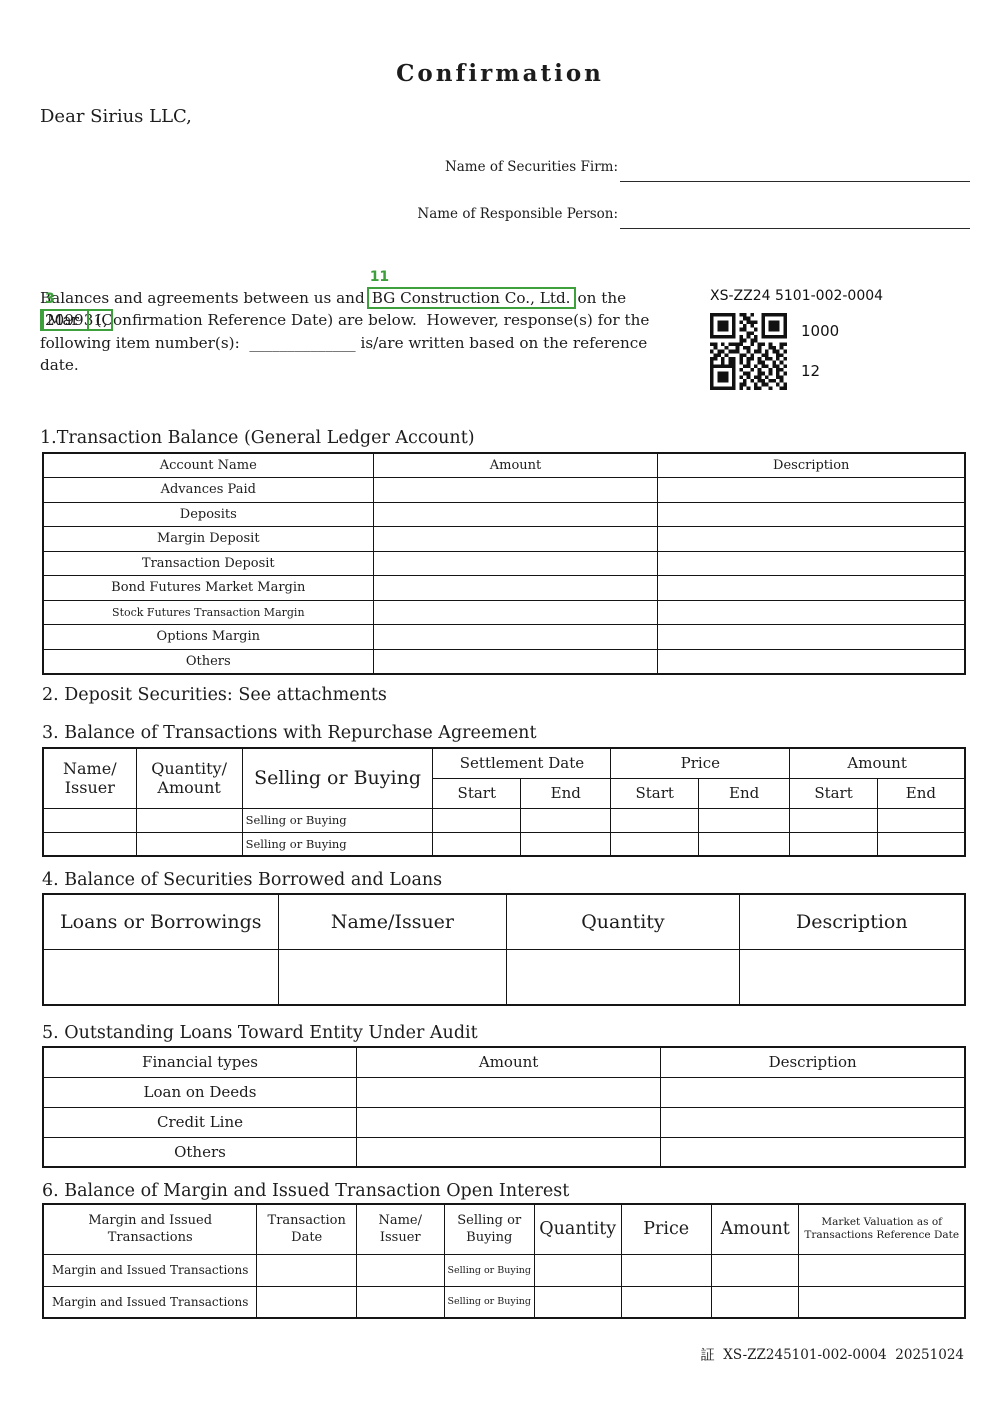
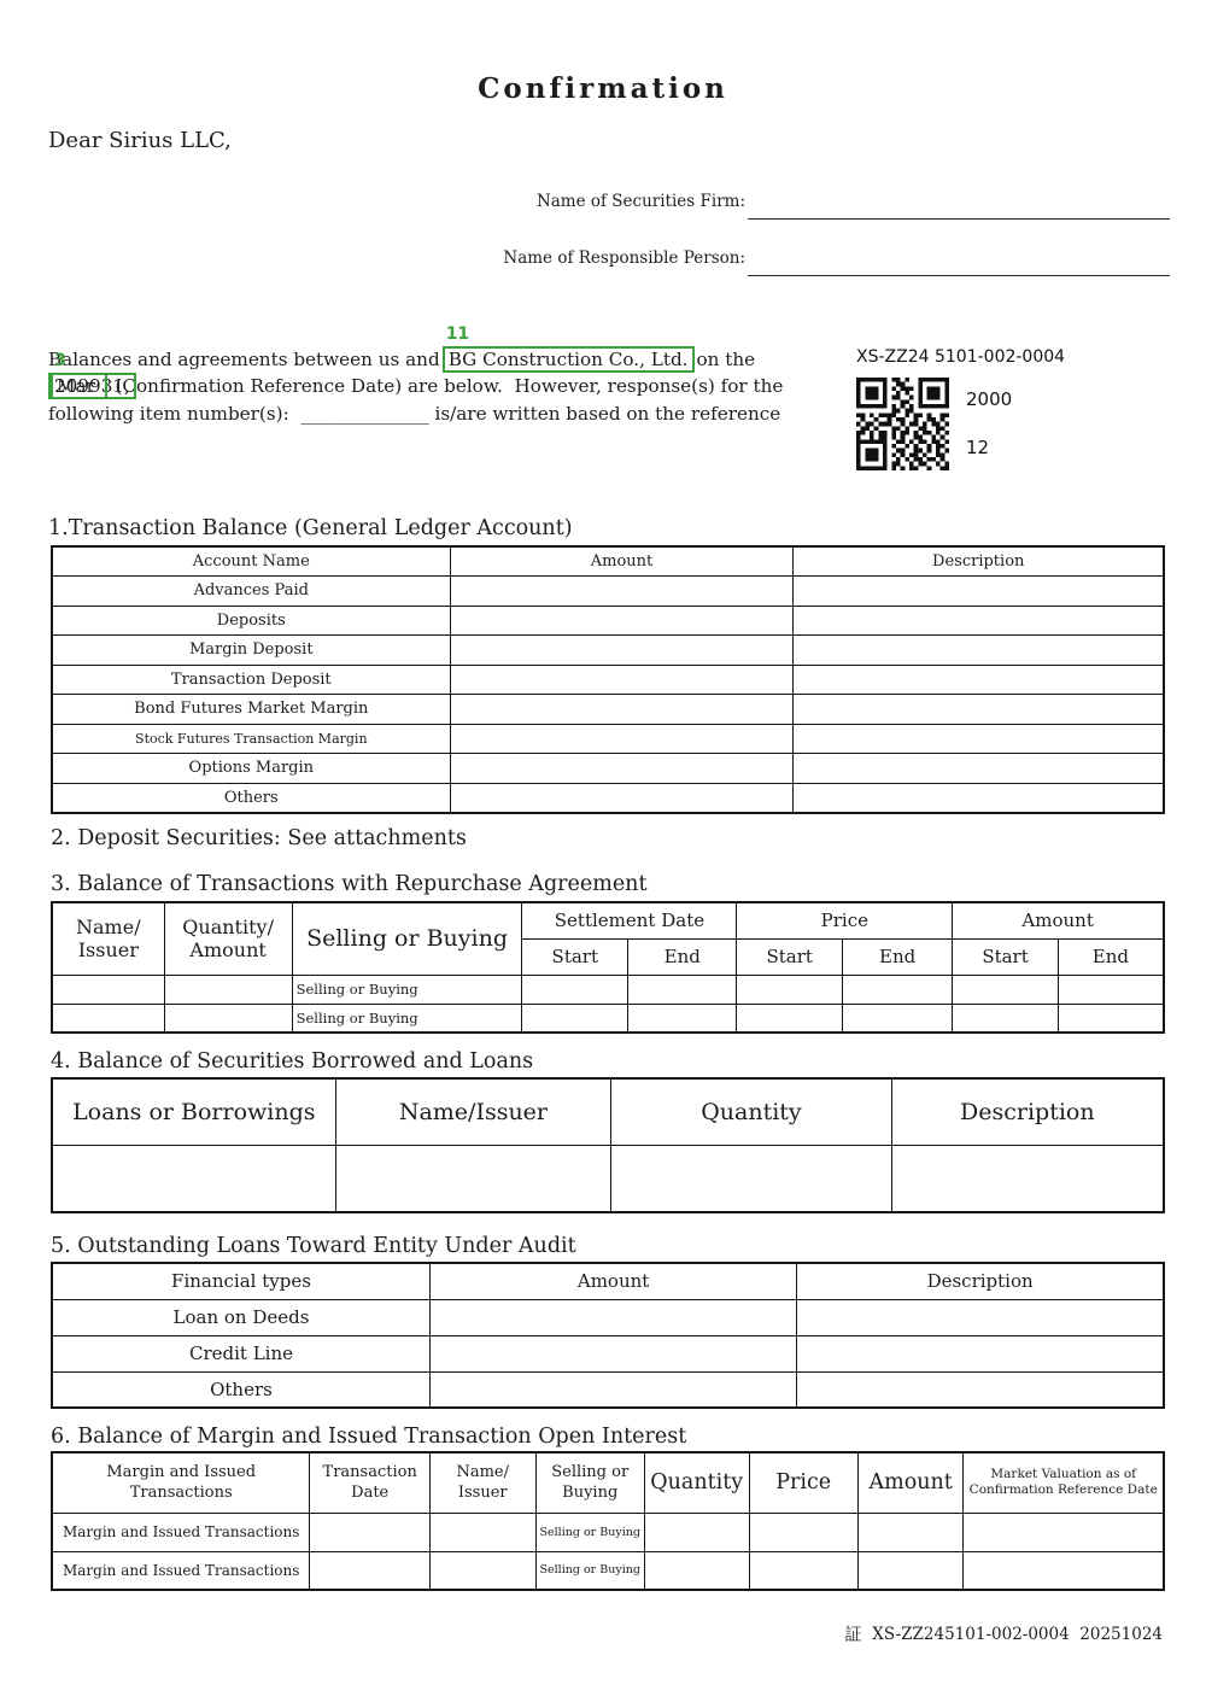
  Confirmation
  Dear Sirius LLC,
  Name of Securities Firm:
  Name of Responsible Person:
  Balances and agreements between us and
  11
  BG Construction Co., Ltd. on the
  3
  Mar 31,
  2099 (Confirmation Reference Date) are below. However, response(s) for the
  following item number(s): ______________ is/are written based on the reference
- date.
  XS-ZZ24 5101-002-0004
- 1000
+ 2000
  12
  1.Transaction Balance (General Ledger Account)
  Account Name	Amount	Description
  Advances Paid
  Deposits
  Margin Deposit
  Transaction Deposit
  Bond Futures Market Margin
  Stock Futures Transaction Margin
  Options Margin
  Others
  2. Deposit Securities: See attachments
  3. Balance of Transactions with Repurchase Agreement
  Name/ Issuer	Quantity/ Amount	Selling or Buying	Settlement Date	Price	Amount
  Start	End	Start	End	Start	End
  		Selling or Buying
  		Selling or Buying
  4. Balance of Securities Borrowed and Loans
  Loans or Borrowings	Name/Issuer	Quantity	Description
  5. Outstanding Loans Toward Entity Under Audit
  Financial types	Amount	Description
  Loan on Deeds
  Credit Line
  Others
  6. Balance of Margin and Issued Transaction Open Interest
- Margin and Issued Transactions	Transaction Date	Name/ Issuer	Selling or Buying	Quantity	Price	Amount	Market Valuation as of Transactions Reference Date
+ Margin and Issued Transactions	Transaction Date	Name/ Issuer	Selling or Buying	Quantity	Price	Amount	Market Valuation as of Confirmation Reference Date
  Margin and Issued Transactions			Selling or Buying
  Margin and Issued Transactions			Selling or Buying
  証 XS-ZZ245101-002-0004 20251024
